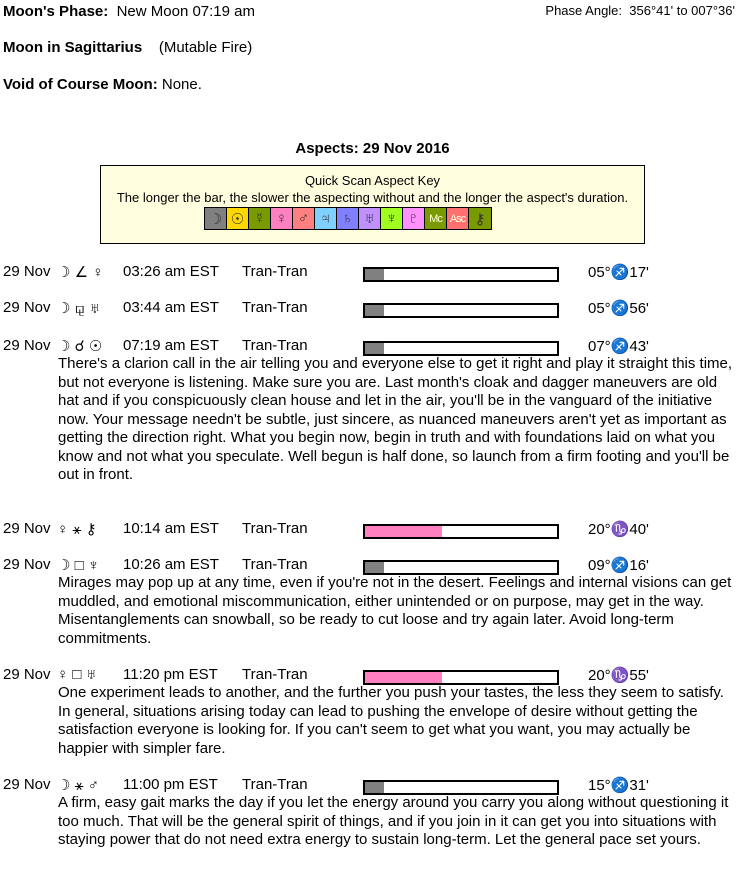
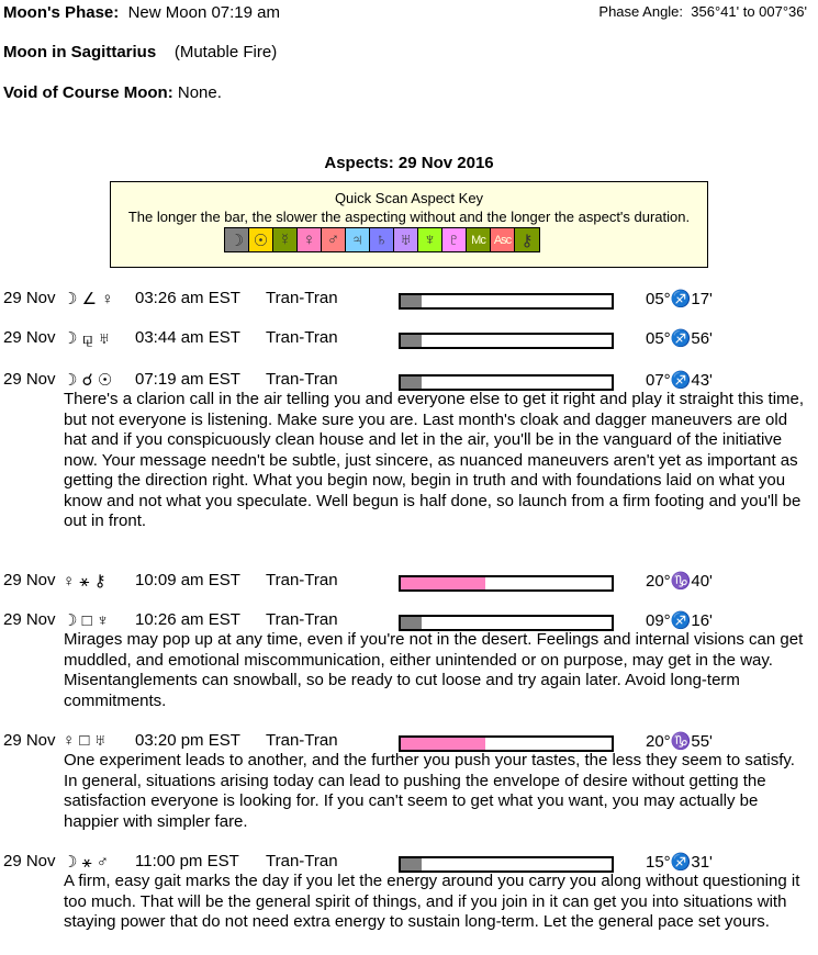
  Moon's Phase: New Moon 07:19 am
  Phase Angle: 356°41' to 007°36'
  Moon in Sagittarius (Mutable Fire)
  Void of Course Moon: None.
  Aspects: 29 Nov 2016
  Quick Scan Aspect Key
  The longer the bar, the slower the aspecting without and the longer the aspect's duration.
  ☽
  ☉
  ☿
  ♀
  ♂
  ♃
  ♄
  ♅
  ♆
  ♇
  Mc
  Asc
  ⚷
  29 Nov
  ☽ ∠ ♀
  03:26 am EST
  Tran-Tran
  05°♐17'
  29 Nov
  ☽ ⚼ ♅
  03:44 am EST
  Tran-Tran
  05°♐56'
  29 Nov
  ☽ ☌ ☉
  07:19 am EST
  Tran-Tran
  07°♐43'
  There's a clarion call in the air telling you and everyone else to get it right and play it straight this time, but not everyone is listening. Make sure you are. Last month's cloak and dagger maneuvers are old hat and if you conspicuously clean house and let in the air, you'll be in the vanguard of the initiative now. Your message needn't be subtle, just sincere, as nuanced maneuvers aren't yet as important as getting the direction right. What you begin now, begin in truth and with foundations laid on what you know and not what you speculate. Well begun is half done, so launch from a firm footing and you'll be out in front.
  29 Nov
  ♀ ⚹ ⚷
- 10:14 am EST
+ 10:09 am EST
  Tran-Tran
  20°♑40'
  29 Nov
  ☽ □ ♆
  10:26 am EST
  Tran-Tran
  09°♐16'
  Mirages may pop up at any time, even if you're not in the desert. Feelings and internal visions can get muddled, and emotional miscommunication, either unintended or on purpose, may get in the way. Misentanglements can snowball, so be ready to cut loose and try again later. Avoid long-term commitments.
  29 Nov
  ♀ □ ♅
- 11:20 pm EST
+ 03:20 pm EST
  Tran-Tran
  20°♑55'
  One experiment leads to another, and the further you push your tastes, the less they seem to satisfy. In general, situations arising today can lead to pushing the envelope of desire without getting the satisfaction everyone is looking for. If you can't seem to get what you want, you may actually be happier with simpler fare.
  29 Nov
  ☽ ⚹ ♂
  11:00 pm EST
  Tran-Tran
  15°♐31'
  A firm, easy gait marks the day if you let the energy around you carry you along without questioning it too much. That will be the general spirit of things, and if you join in it can get you into situations with staying power that do not need extra energy to sustain long-term. Let the general pace set yours.
